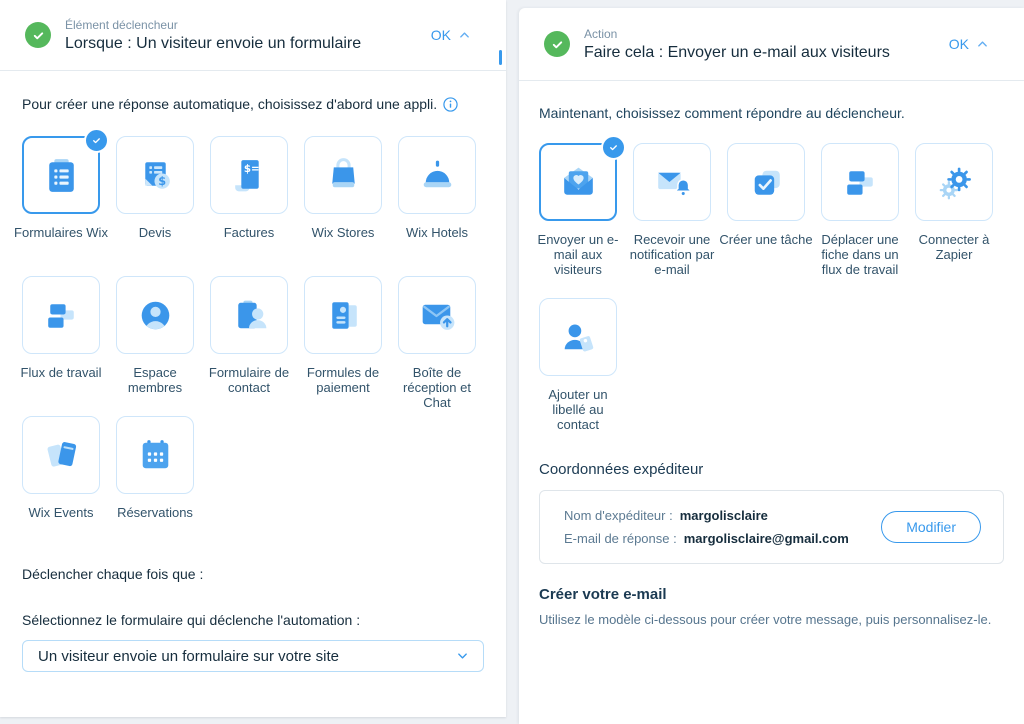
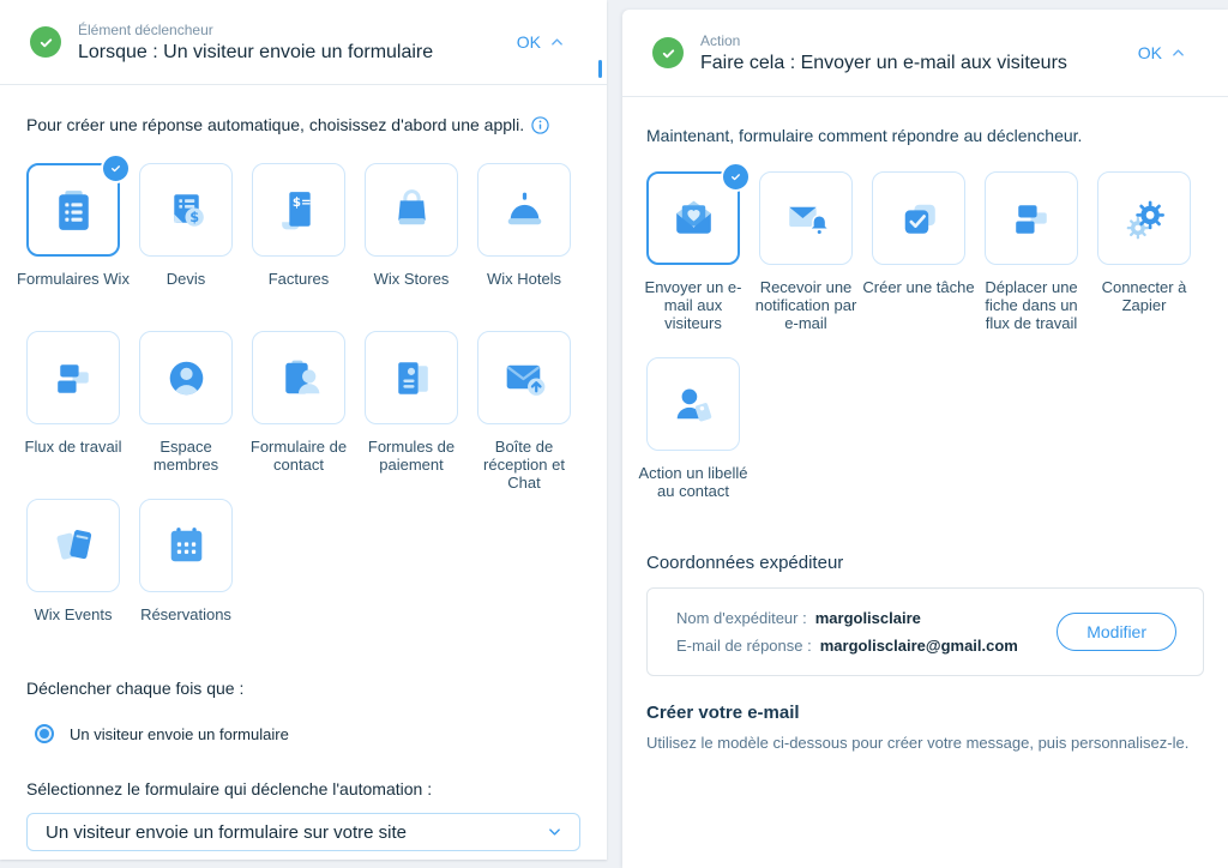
  Élément déclencheur
  Lorsque : Un visiteur envoie un formulaire
  OK
  Pour créer une réponse automatique, choisissez d'abord une appli.
  Formulaires Wix
  Devis
  Factures
  Wix Stores
  Wix Hotels
  Flux de travail
  Espace membres
  Formulaire de contact
  Formules de paiement
  Boîte de réception et Chat
  Wix Events
  Réservations
  Déclencher chaque fois que :
+ Un visiteur envoie un formulaire
  Sélectionnez le formulaire qui déclenche l'automation :
  Un visiteur envoie un formulaire sur votre site
  Action
  Faire cela : Envoyer un e-mail aux visiteurs
  OK
- Maintenant, choisissez comment répondre au déclencheur.
+ Maintenant, formulaire comment répondre au déclencheur.
  Envoyer un e-mail aux visiteurs
  Recevoir une notification par e-mail
  Créer une tâche
  Déplacer une fiche dans un flux de travail
  Connecter à Zapier
- Ajouter un libellé au contact
+ Action un libellé au contact
  Coordonnées expéditeur
  Nom d'expéditeur :
  margolisclaire
  E-mail de réponse :
  margolisclaire@gmail.com
  Modifier
  Créer votre e-mail
  Utilisez le modèle ci-dessous pour créer votre message, puis personnalisez-le.
